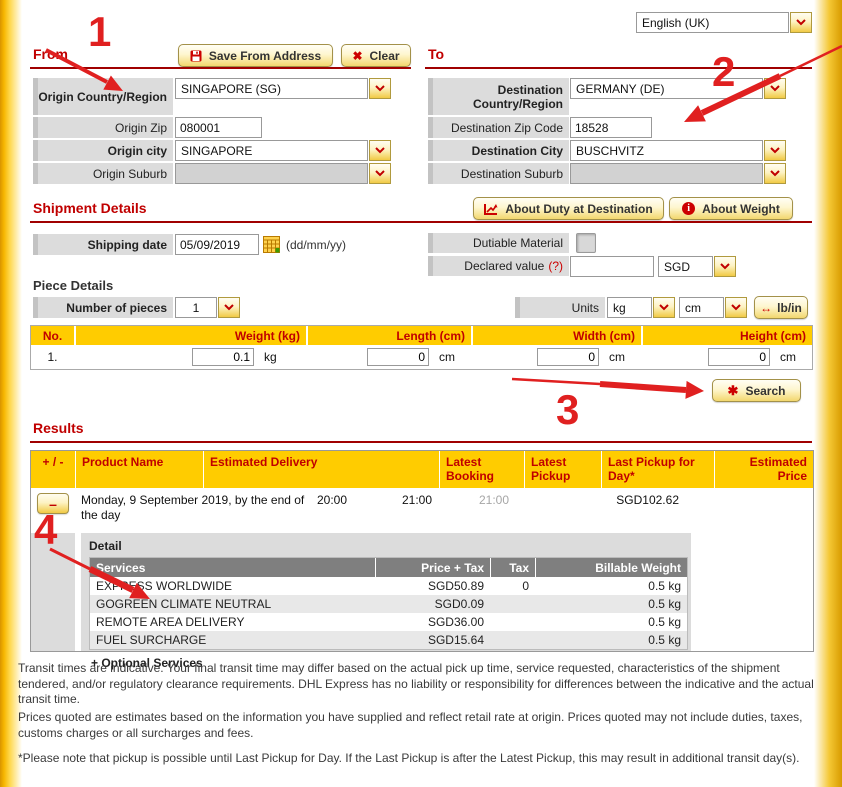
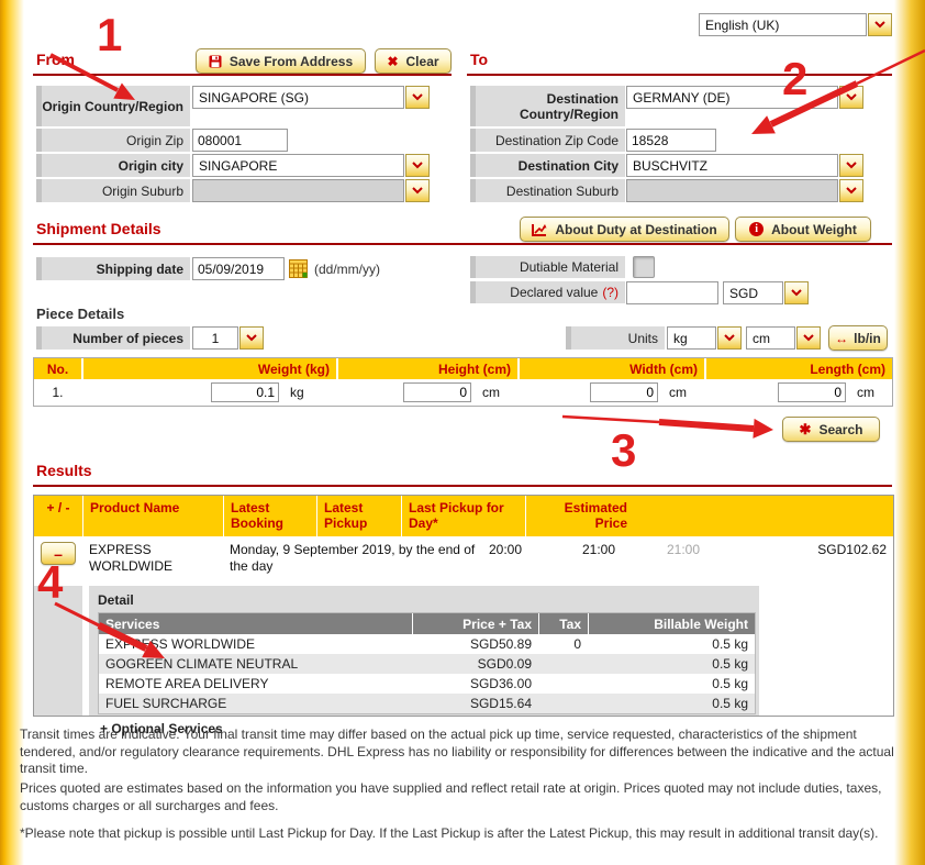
  English (UK)
  Frm
  Save From Address
  ✖
  Clear
  To
  Origin Country/Region
  SINGAPORE (SG)
  Origin Zip
  080001
  Origin city
  SINGAPORE
  Origin Suburb
  Destination Country/Region
  GERMANY (DE)
  Destination Zip Code
  18528
  Destination City
  BUSCHVITZ
  Destination Suburb
  Shipment Details
  About Duty at Destination
  i
  About Weight
  Shipping date
  05/09/2019
  (dd/mm/yy)
  Dutiable Material
  Declared value
  (?)
  SGD
  Piece Details
  Number of pieces
  1
  Units
  kg
  cm
  ↔
  lb/in
  No.
  Weight (kg)
- Length (cm)
+ Height (cm)
  Width (cm)
- Height (cm)
+ Length (cm)
  1.
  0.1
  kg
  0
  cm
  0
  cm
  0
  cm
  ✱
  Search
  Results
  + / -
  Product Name
- Estimated Delivery
  Latest Booking
  Latest Pickup
  Last Pickup for Day*
  Estimated Price
  –
+ EXPRESS WORLDWIDE
  Monday, 9 September 2019, by the end of the day
  20:00
  21:00
  21:00
  SGD102.62
  Detail
  Services
  Price + Tax
  Tax
  Billable Weight
  EXPESS WORLDWIDE
  SGD50.89
  0
  0.5 kg
  GOGREEN CLIMATE NEUTRAL
  SGD0.09
  0.5 kg
  REMOTE AREA DELIVERY
  SGD36.00
  0.5 kg
  FUEL SURCHARGE
  SGD15.64
  0.5 kg
  + Optional Services
  Transit times are indicative. Your final transit time may differ based on the actual pick up time, service requested, characteristics of the shipment tendered, and/or regulatory clearance requirements. DHL Express has no liability or responsibility for differences between the indicative and the actual transit time.
  Prices quoted are estimates based on the information you have supplied and reflect retail rate at origin. Prices quoted may not include duties, taxes, customs charges or all surcharges and fees.
  *Please note that pickup is possible until Last Pickup for Day. If the Last Pickup is after the Latest Pickup, this may result in additional transit day(s).
  1
  2
  3
  4
